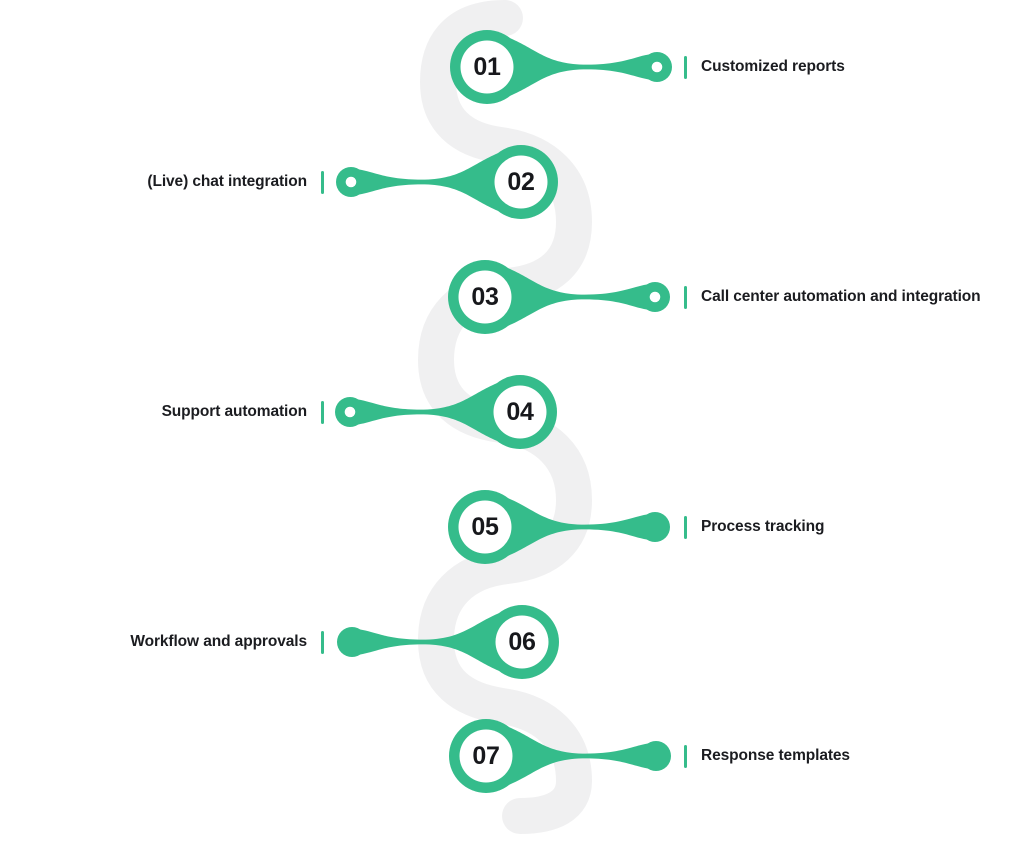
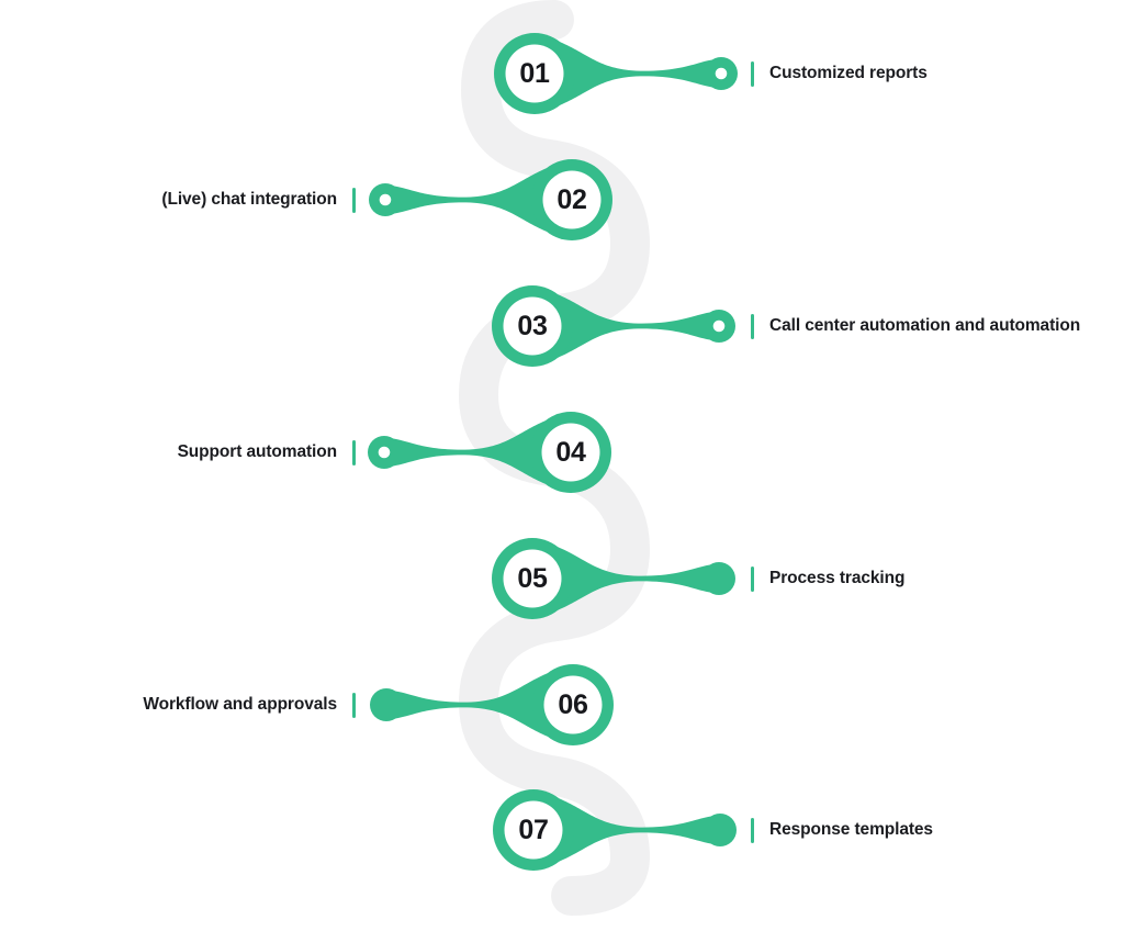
  01
  Customized reports
  02
  (Live) chat integration
  03
- Call center automation and integration
+ Call center automation and automation
  04
  Support automation
  05
  Process tracking
  06
  Workflow and approvals
  07
  Response templates
